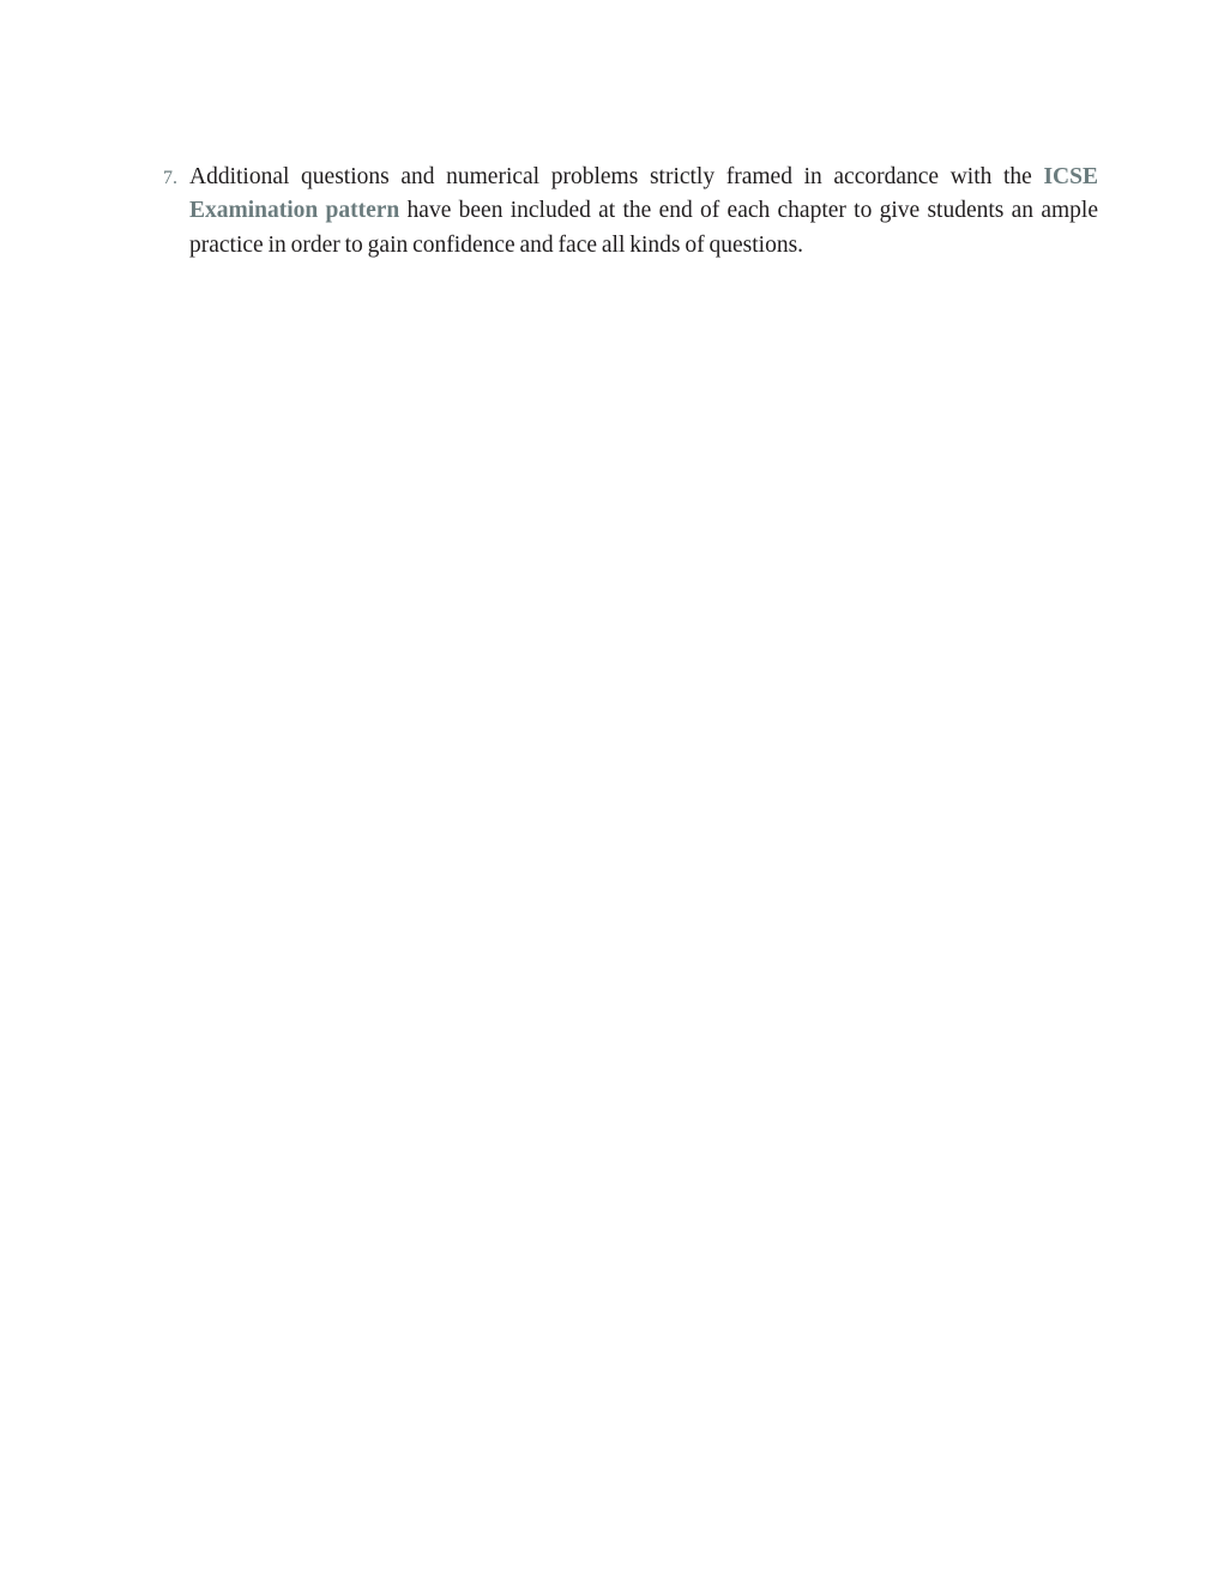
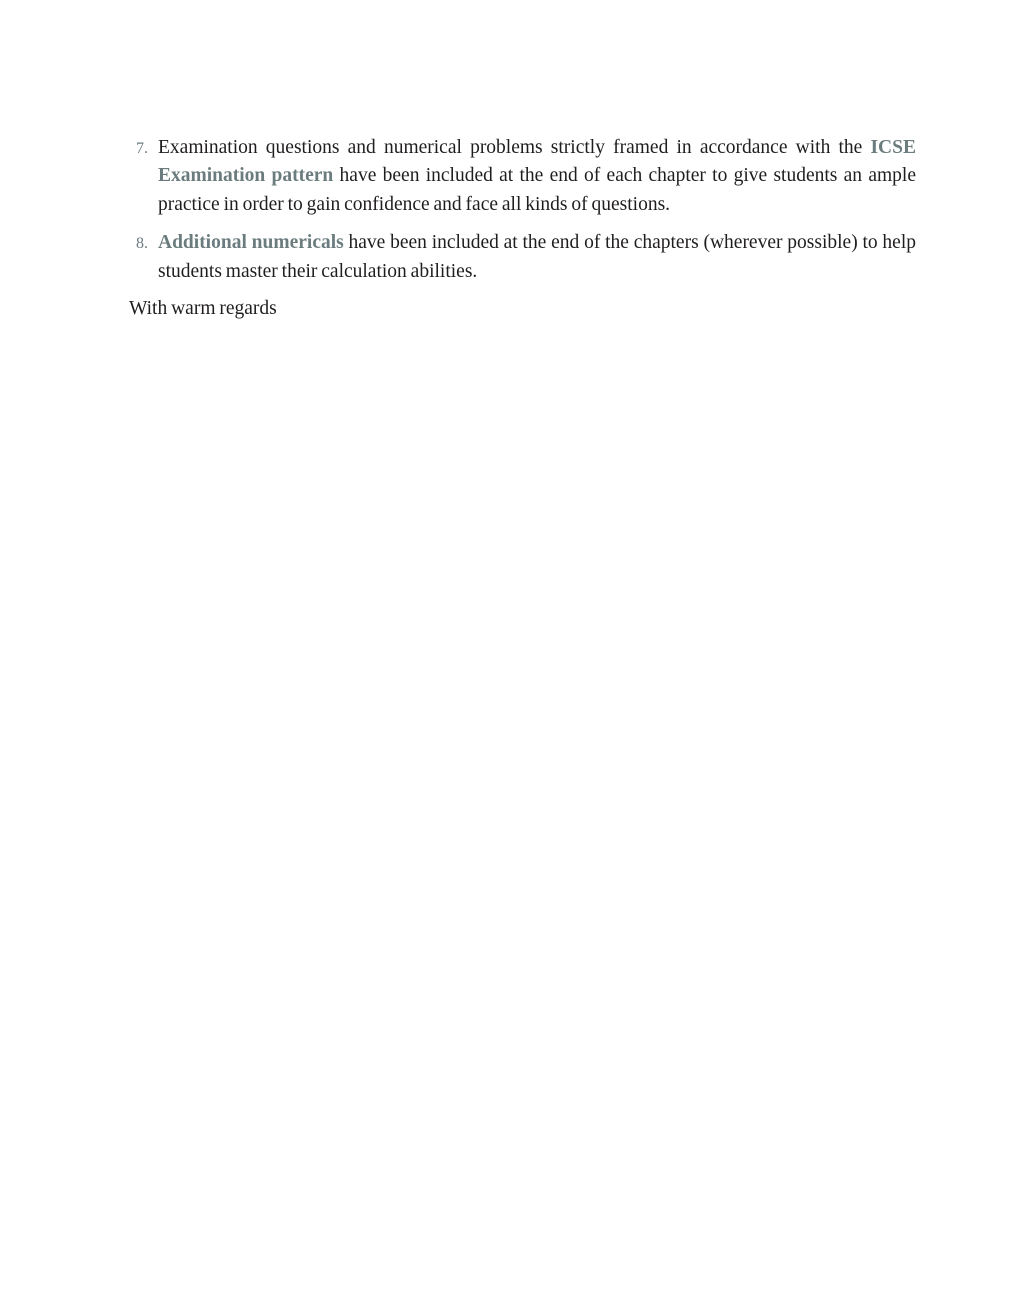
  7.
- Additional questions and numerical problems strictly framed in accordance with the ICSE Examination pattern have been included at the end of each chapter to give students an ample practice in order to gain confidence and face all kinds of questions.
+ Examination questions and numerical problems strictly framed in accordance with the ICSE Examination pattern have been included at the end of each chapter to give students an ample practice in order to gain confidence and face all kinds of questions.
+ 8.
+ Additional numericals have been included at the end of the chapters (wherever possible) to help students master their calculation abilities.
+ With warm regards
